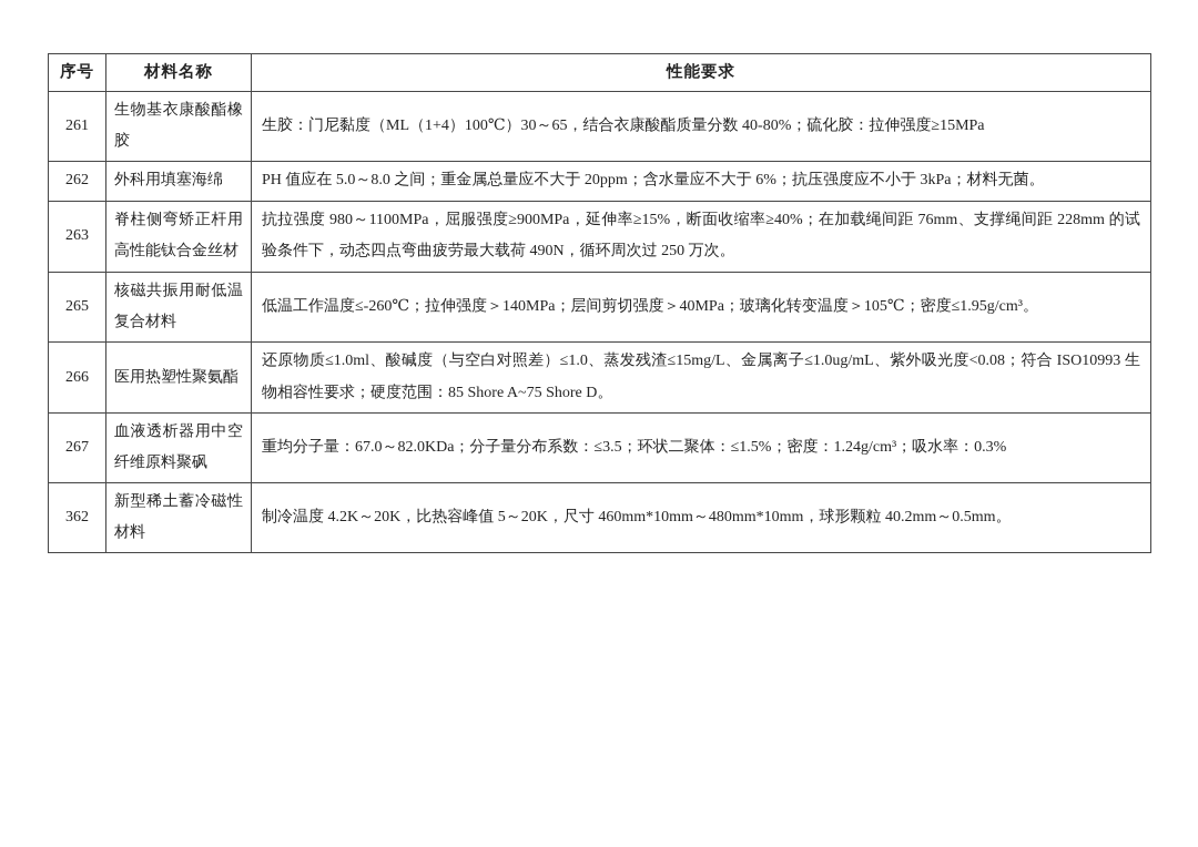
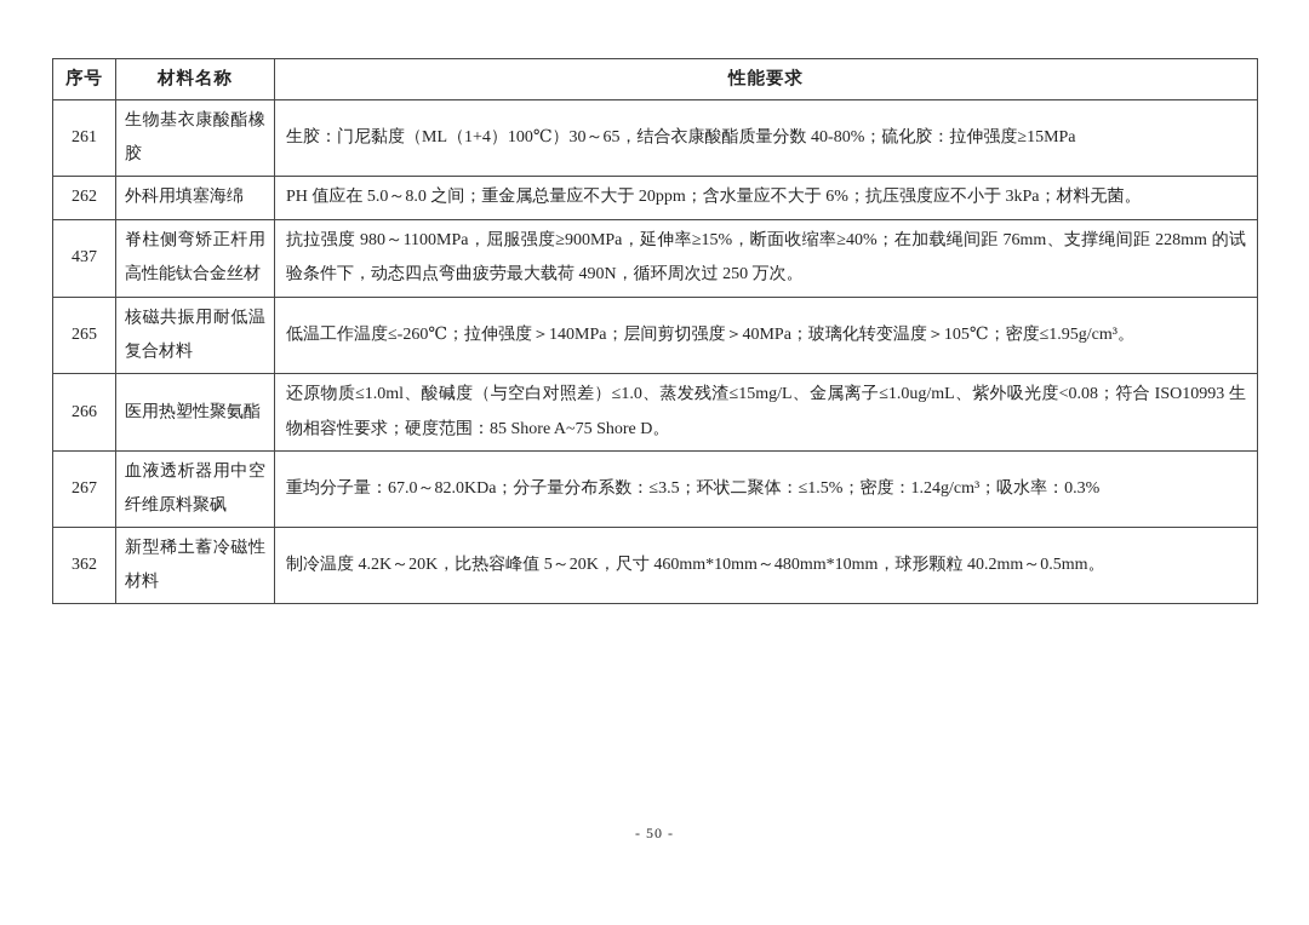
  序号	材料名称	性能要求
  261	生物基衣康酸酯橡胶	生胶：门尼黏度（ML（1+4）100℃）30～65，结合衣康酸酯质量分数 40-80%；硫化胶：拉伸强度≥15MPa
  262	外科用填塞海绵	PH 值应在 5.0～8.0 之间；重金属总量应不大于 20ppm；含水量应不大于 6%；抗压强度应不小于 3kPa；材料无菌。
- 263	脊柱侧弯矫正杆用高性能钛合金丝材	抗拉强度 980～1100MPa，屈服强度≥900MPa，延伸率≥15%，断面收缩率≥40%；在加载绳间距 76mm、支撑绳间距 228mm 的试验条件下，动态四点弯曲疲劳最大载荷 490N，循环周次过 250 万次。
+ 437	脊柱侧弯矫正杆用高性能钛合金丝材	抗拉强度 980～1100MPa，屈服强度≥900MPa，延伸率≥15%，断面收缩率≥40%；在加载绳间距 76mm、支撑绳间距 228mm 的试验条件下，动态四点弯曲疲劳最大载荷 490N，循环周次过 250 万次。
  265	核磁共振用耐低温复合材料	低温工作温度≤-260℃；拉伸强度＞140MPa；层间剪切强度＞40MPa；玻璃化转变温度＞105℃；密度≤1.95g/cm³。
  266	医用热塑性聚氨酯	还原物质≤1.0ml、酸碱度（与空白对照差）≤1.0、蒸发残渣≤15mg/L、金属离子≤1.0ug/mL、紫外吸光度<0.08；符合 ISO10993 生物相容性要求；硬度范围：85 Shore A~75 Shore D。
  267	血液透析器用中空纤维原料聚砜	重均分子量：67.0～82.0KDa；分子量分布系数：≤3.5；环状二聚体：≤1.5%；密度：1.24g/cm³；吸水率：0.3%
  362	新型稀土蓄冷磁性材料	制冷温度 4.2K～20K，比热容峰值 5～20K，尺寸 460mm*10mm～480mm*10mm，球形颗粒 40.2mm～0.5mm。
+ - 50 -
